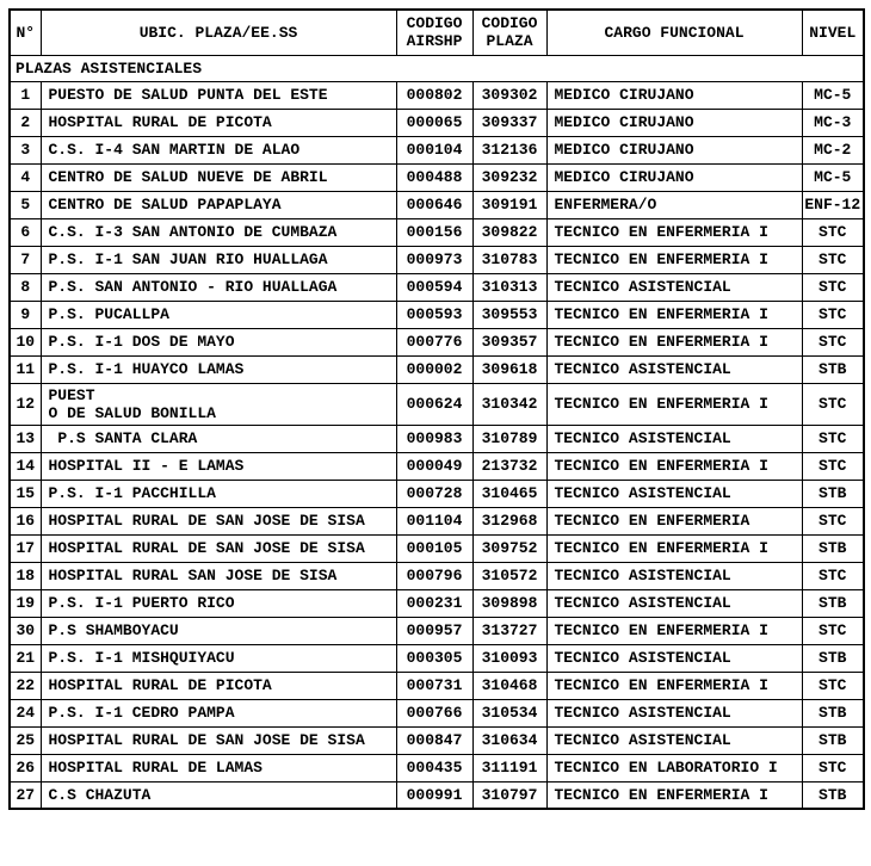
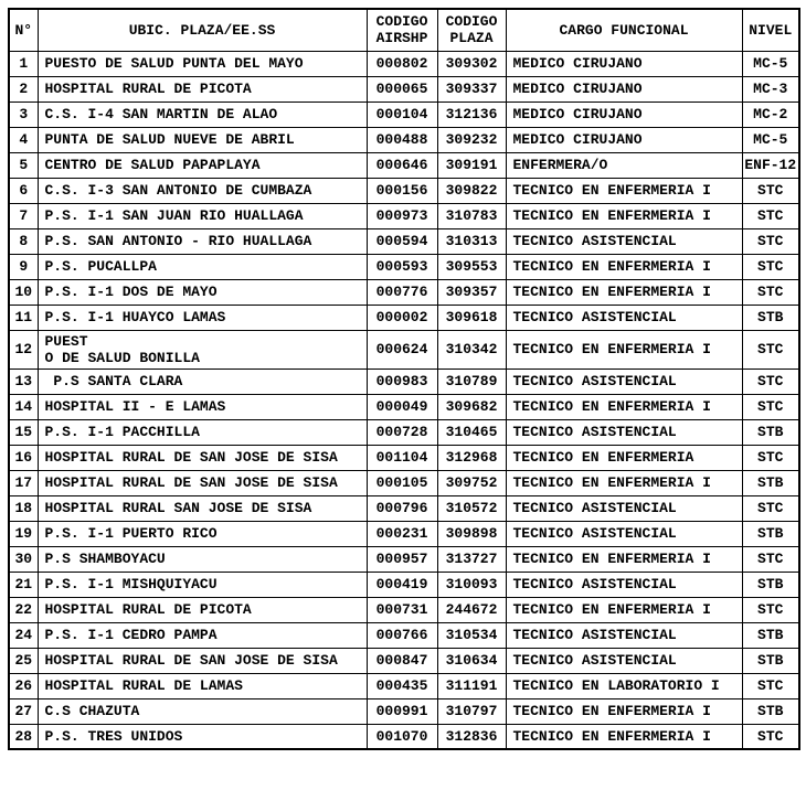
  N°	UBIC. PLAZA/EE.SS	CODIGO AIRSHP	CODIGO PLAZA	CARGO FUNCIONAL	NIVEL
- PLAZAS ASISTENCIALES
- 1	PUESTO DE SALUD PUNTA DEL ESTE	000802	309302	MEDICO CIRUJANO	MC-5
+ 1	PUESTO DE SALUD PUNTA DEL MAYO	000802	309302	MEDICO CIRUJANO	MC-5
  2	HOSPITAL RURAL DE PICOTA	000065	309337	MEDICO CIRUJANO	MC-3
  3	C.S. I-4 SAN MARTIN DE ALAO	000104	312136	MEDICO CIRUJANO	MC-2
- 4	CENTRO DE SALUD NUEVE DE ABRIL	000488	309232	MEDICO CIRUJANO	MC-5
+ 4	PUNTA DE SALUD NUEVE DE ABRIL	000488	309232	MEDICO CIRUJANO	MC-5
  5	CENTRO DE SALUD PAPAPLAYA	000646	309191	ENFERMERA/O	ENF-12
  6	C.S. I-3 SAN ANTONIO DE CUMBAZA	000156	309822	TECNICO EN ENFERMERIA I	STC
  7	P.S. I-1 SAN JUAN RIO HUALLAGA	000973	310783	TECNICO EN ENFERMERIA I	STC
  8	P.S. SAN ANTONIO - RIO HUALLAGA	000594	310313	TECNICO ASISTENCIAL	STC
  9	P.S. PUCALLPA	000593	309553	TECNICO EN ENFERMERIA I	STC
  10	P.S. I-1 DOS DE MAYO	000776	309357	TECNICO EN ENFERMERIA I	STC
  11	P.S. I-1 HUAYCO LAMAS	000002	309618	TECNICO ASISTENCIAL	STB
  12	PUEST O DE SALUD BONILLA	000624	310342	TECNICO EN ENFERMERIA I	STC
  13	P.S SANTA CLARA	000983	310789	TECNICO ASISTENCIAL	STC
- 14	HOSPITAL II - E LAMAS	000049	213732	TECNICO EN ENFERMERIA I	STC
+ 14	HOSPITAL II - E LAMAS	000049	309682	TECNICO EN ENFERMERIA I	STC
  15	P.S. I-1 PACCHILLA	000728	310465	TECNICO ASISTENCIAL	STB
  16	HOSPITAL RURAL DE SAN JOSE DE SISA	001104	312968	TECNICO EN ENFERMERIA	STC
  17	HOSPITAL RURAL DE SAN JOSE DE SISA	000105	309752	TECNICO EN ENFERMERIA I	STB
  18	HOSPITAL RURAL SAN JOSE DE SISA	000796	310572	TECNICO ASISTENCIAL	STC
  19	P.S. I-1 PUERTO RICO	000231	309898	TECNICO ASISTENCIAL	STB
  30	P.S SHAMBOYACU	000957	313727	TECNICO EN ENFERMERIA I	STC
- 21	P.S. I-1 MISHQUIYACU	000305	310093	TECNICO ASISTENCIAL	STB
+ 21	P.S. I-1 MISHQUIYACU	000419	310093	TECNICO ASISTENCIAL	STB
- 22	HOSPITAL RURAL DE PICOTA	000731	310468	TECNICO EN ENFERMERIA I	STC
+ 22	HOSPITAL RURAL DE PICOTA	000731	244672	TECNICO EN ENFERMERIA I	STC
  24	P.S. I-1 CEDRO PAMPA	000766	310534	TECNICO ASISTENCIAL	STB
  25	HOSPITAL RURAL DE SAN JOSE DE SISA	000847	310634	TECNICO ASISTENCIAL	STB
  26	HOSPITAL RURAL DE LAMAS	000435	311191	TECNICO EN LABORATORIO I	STC
  27	C.S CHAZUTA	000991	310797	TECNICO EN ENFERMERIA I	STB
+ 28	P.S. TRES UNIDOS	001070	312836	TECNICO EN ENFERMERIA I	STC
